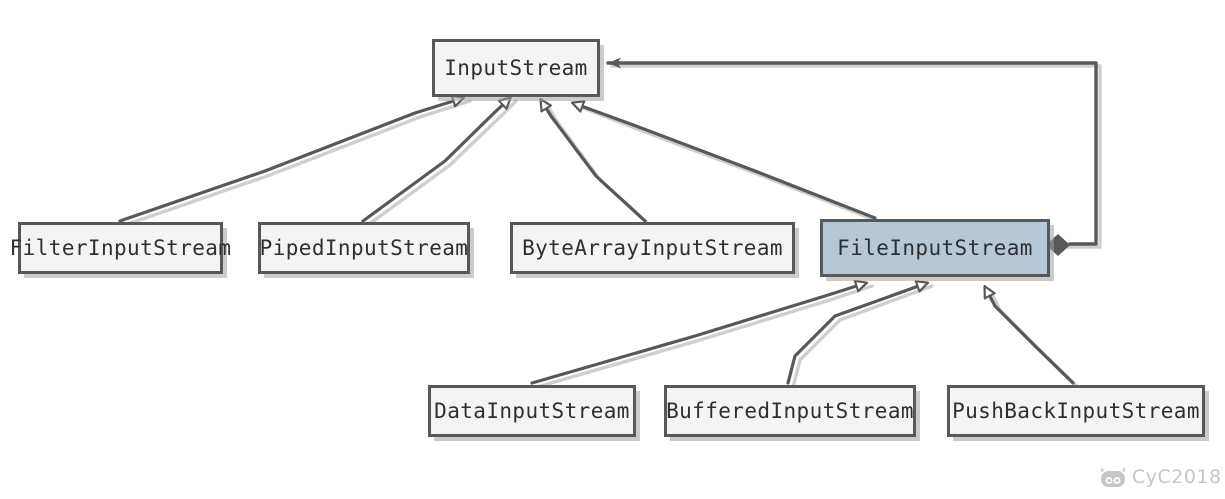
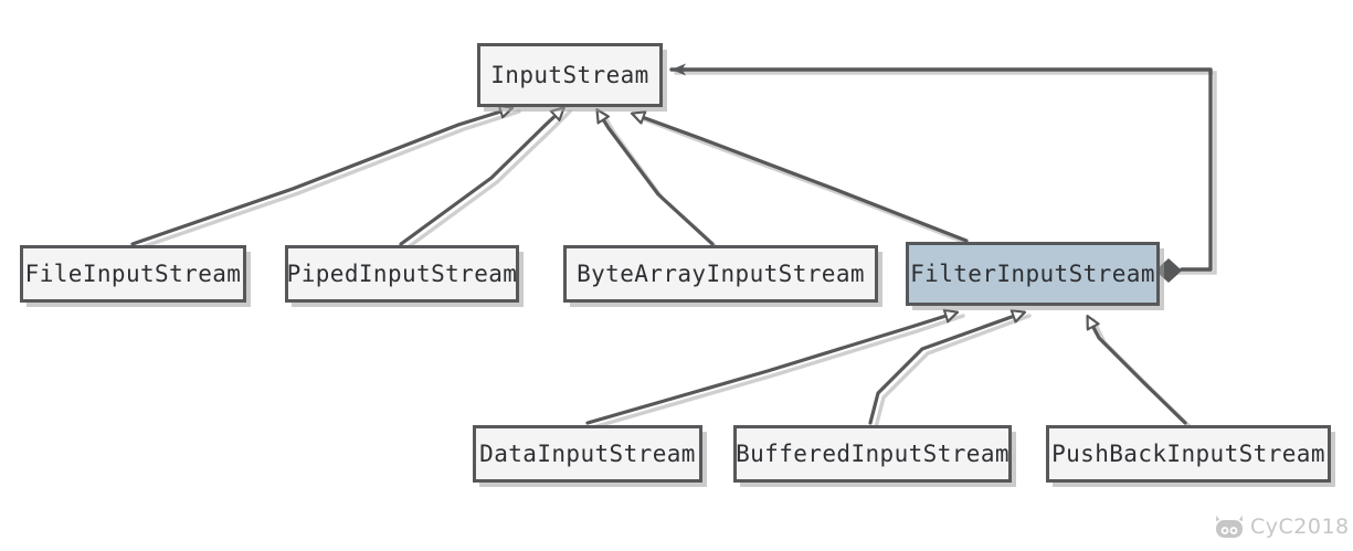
  InputStream
- FilterInputStream
+ FileInputStream
  PipedInputStream
  ByteArrayInputStream
- FileInputStream
+ FilterInputStream
  DataInputStream
  BufferedInputStream
  PushBackInputStream
  CyC2018
